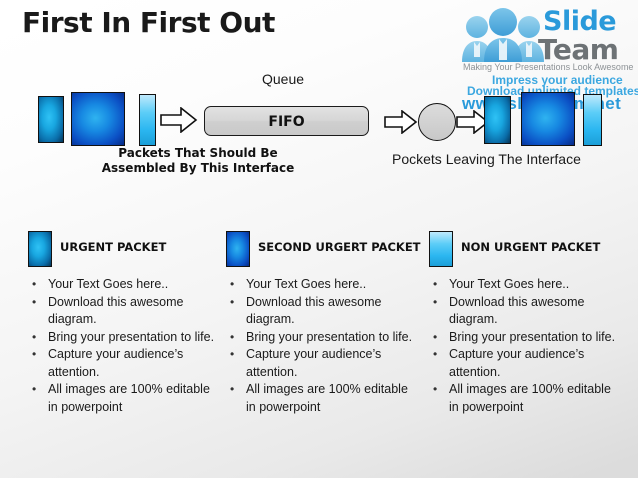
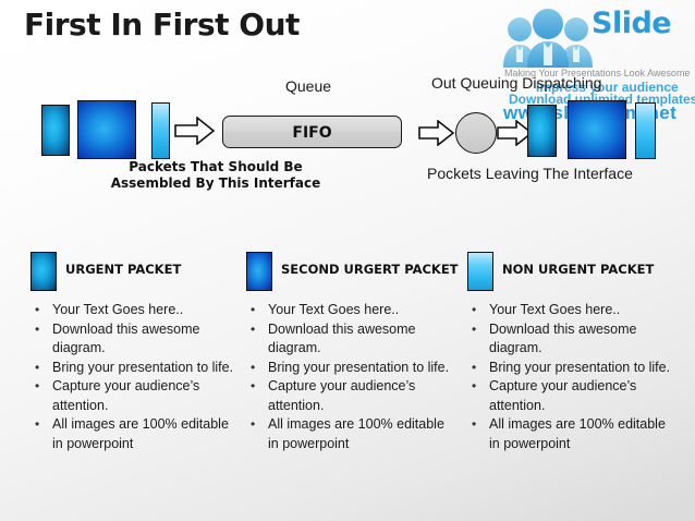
  First In First Out
  Slide
- Team
  Making Your Presentations Look Awesome
  Impress your audience
  Download unlimited templates
  Queue
  FIFO
  Packets That Should Be
  Assembled By This Interface
+ Out Queuing Dispatching
  Pockets Leaving The Interface
  URGENT PACKET
  •
  Your Text Goes here..
  •
  Download this awesome diagram.
  •
  Bring your presentation to life.
  •
  Capture your audience’s attention.
  •
  All images are 100% editable in powerpoint
  SECOND URGERT PACKET
  •
  Your Text Goes here..
  •
  Download this awesome diagram.
  •
  Bring your presentation to life.
  •
  Capture your audience’s attention.
  •
  All images are 100% editable in powerpoint
  NON URGENT PACKET
  •
  Your Text Goes here..
  •
  Download this awesome diagram.
  •
  Bring your presentation to life.
  •
  Capture your audience’s attention.
  •
  All images are 100% editable in powerpoint
